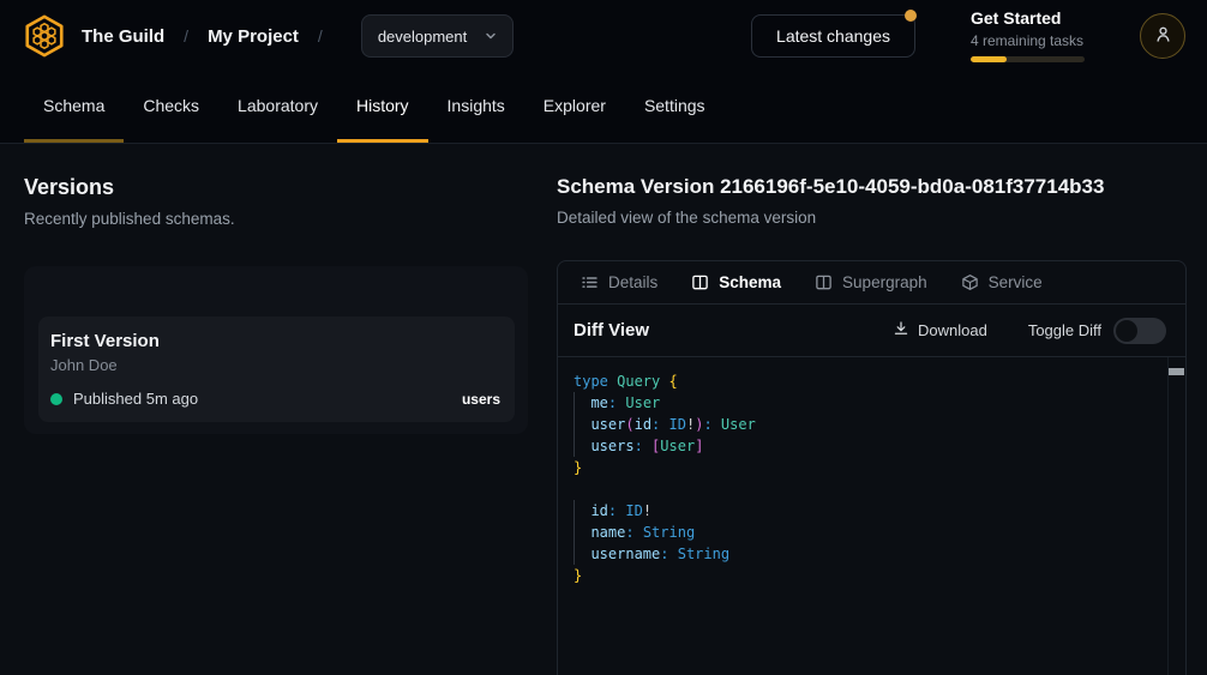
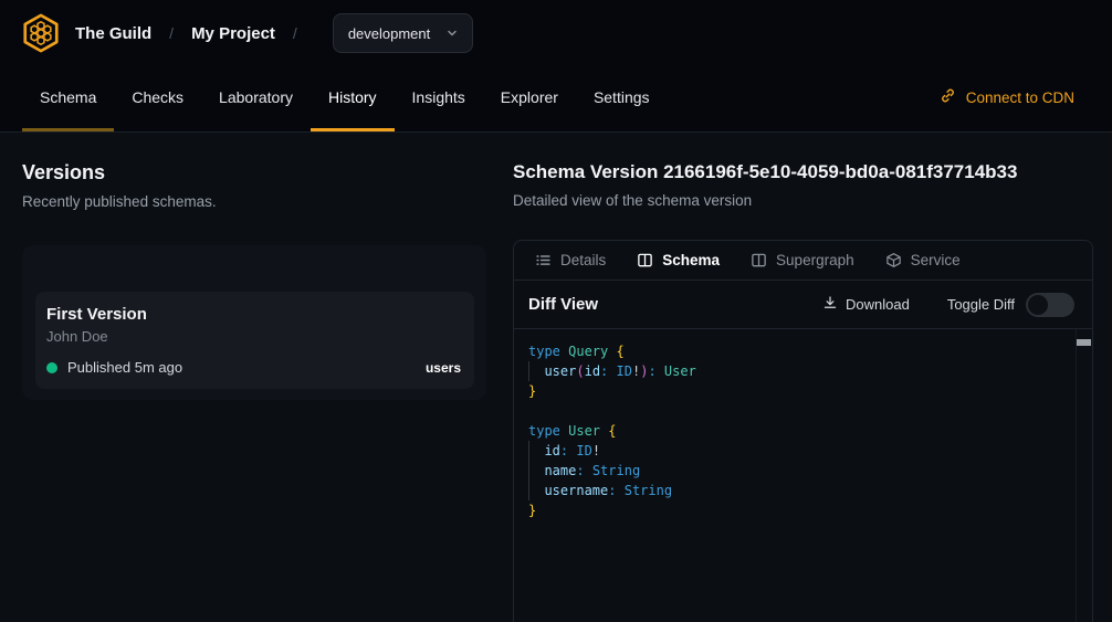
  The Guild
  /
  My Project
  /
  development
- Latest changes
- Get Started
- 4 remaining tasks
  Schema
  Checks
  Laboratory
  History
  Insights
  Explorer
  Settings
+ Connect to CDN
  Versions
  Recently published schemas.
  First Version
  John Doe
  Published 5m ago
  users
  Schema Version 2166196f-5e10-4059-bd0a-081f37714b33
  Detailed view of the schema version
  Details
  Schema
  Supergraph
  Service
  Diff View
  Download
  Toggle Diff
  type Query {
- me: User
  user(id: ID!): User
- users: [User]
  }
+ type User {
  id: ID!
  name: String
  username: String
  }
